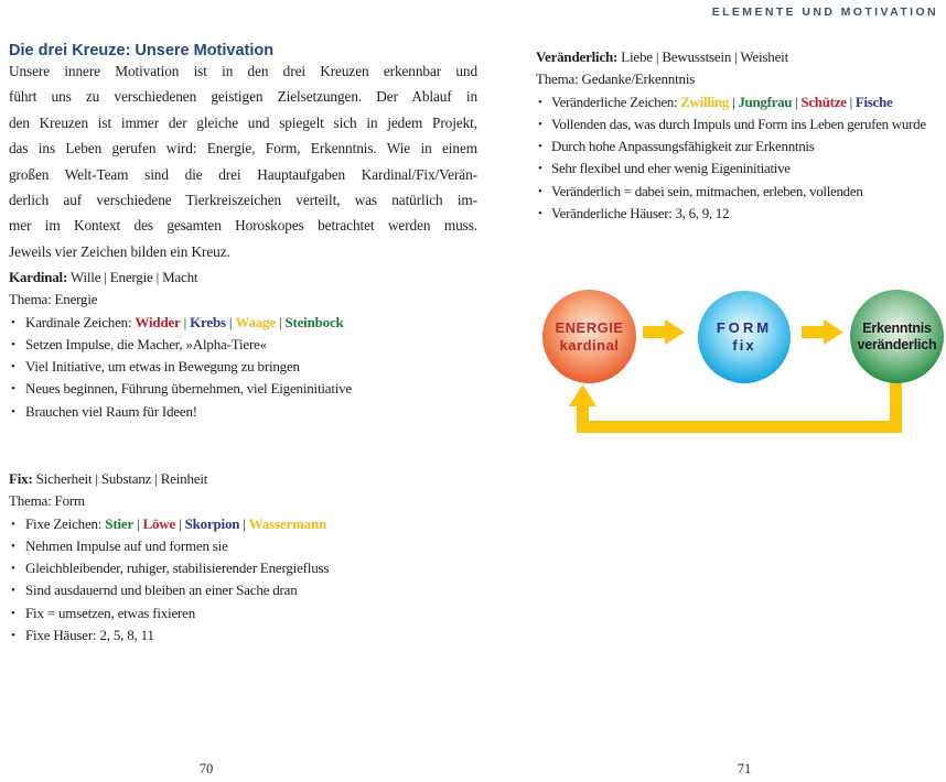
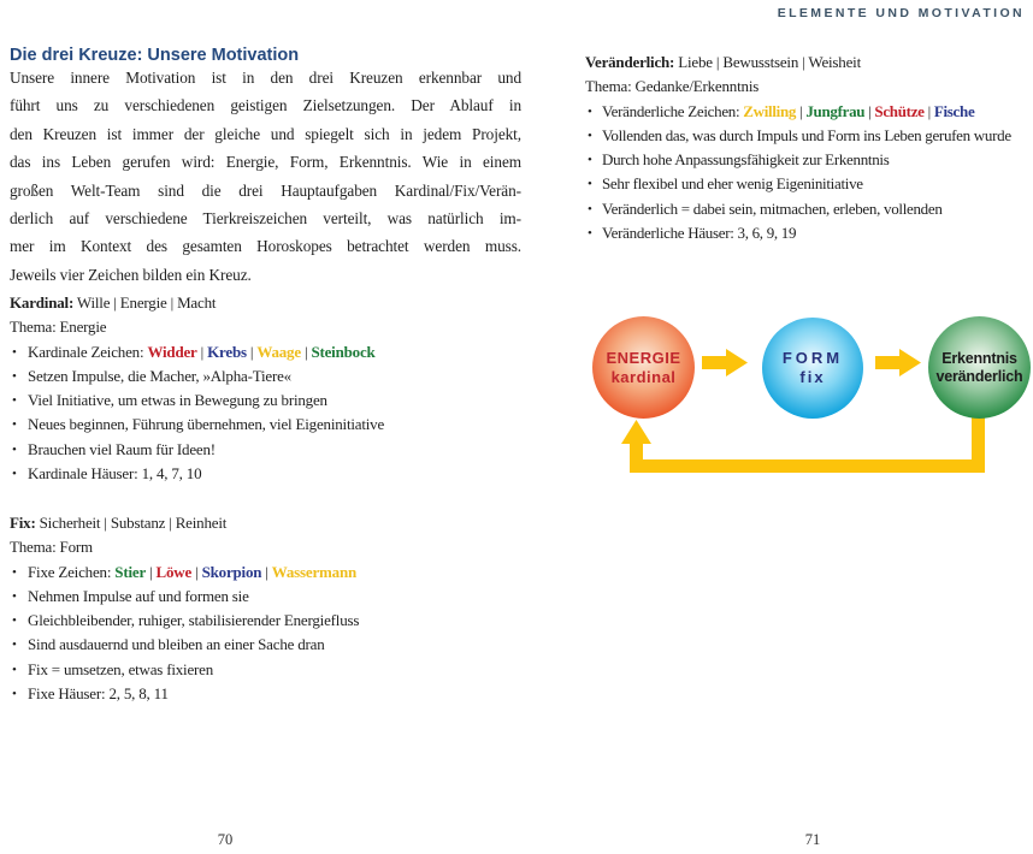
  ELEMENTE UND MOTIVATION
  Die drei Kreuze: Unsere Motivation
  Unsere innere Motivation ist in den drei Kreuzen erkennbar und
  führt uns zu verschiedenen geistigen Zielsetzungen. Der Ablauf in
  den Kreuzen ist immer der gleiche und spiegelt sich in jedem Projekt,
  das ins Leben gerufen wird: Energie, Form, Erkenntnis. Wie in einem
  großen Welt-Team sind die drei Hauptaufgaben Kardinal/Fix/Verän-
  derlich auf verschiedene Tierkreiszeichen verteilt, was natürlich im-
  mer im Kontext des gesamten Horoskopes betrachtet werden muss.
  Jeweils vier Zeichen bilden ein Kreuz.
  Kardinal: Wille | Energie | Macht
  Thema: Energie
  Kardinale Zeichen: Widder | Krebs | Waage | Steinbock
  Setzen Impulse, die Macher, »Alpha-Tiere«
  Viel Initiative, um etwas in Bewegung zu bringen
  Neues beginnen, Führung übernehmen, viel Eigeninitiative
  Brauchen viel Raum für Ideen!
+ Kardinale Häuser: 1, 4, 7, 10
  Fix: Sicherheit | Substanz | Reinheit
  Thema: Form
  Fixe Zeichen: Stier | Löwe | Skorpion | Wassermann
  Nehmen Impulse auf und formen sie
  Gleichbleibender, ruhiger, stabilisierender Energiefluss
  Sind ausdauernd und bleiben an einer Sache dran
  Fix = umsetzen, etwas fixieren
  Fixe Häuser: 2, 5, 8, 11
  Veränderlich: Liebe | Bewusstsein | Weisheit
  Thema: Gedanke/Erkenntnis
  Veränderliche Zeichen: Zwilling | Jungfrau | Schütze | Fische
  Vollenden das, was durch Impuls und Form ins Leben gerufen wurde
  Durch hohe Anpassungsfähigkeit zur Erkenntnis
  Sehr flexibel und eher wenig Eigeninitiative
  Veränderlich = dabei sein, mitmachen, erleben, vollenden
- Veränderliche Häuser: 3, 6, 9, 12
+ Veränderliche Häuser: 3, 6, 9, 19
  ENERGIE
  kardinal
  FORM
  fix
  Erkenntnis
  veränderlich
  70
  71
